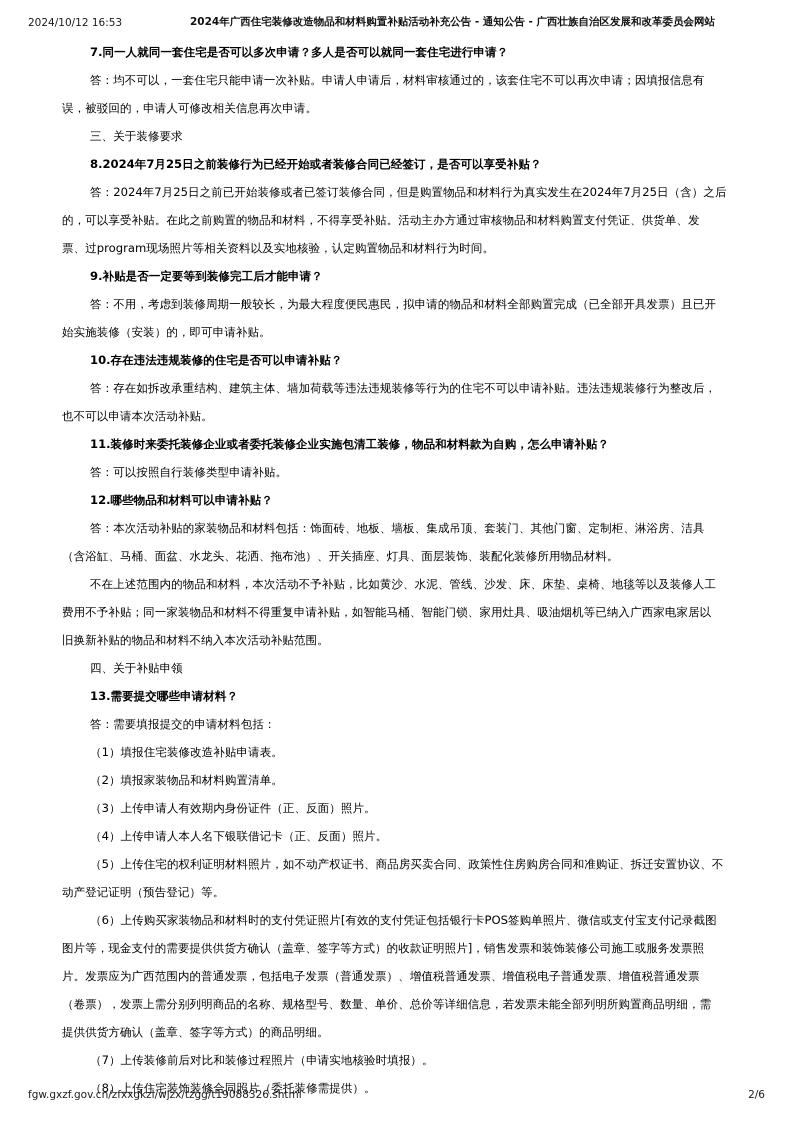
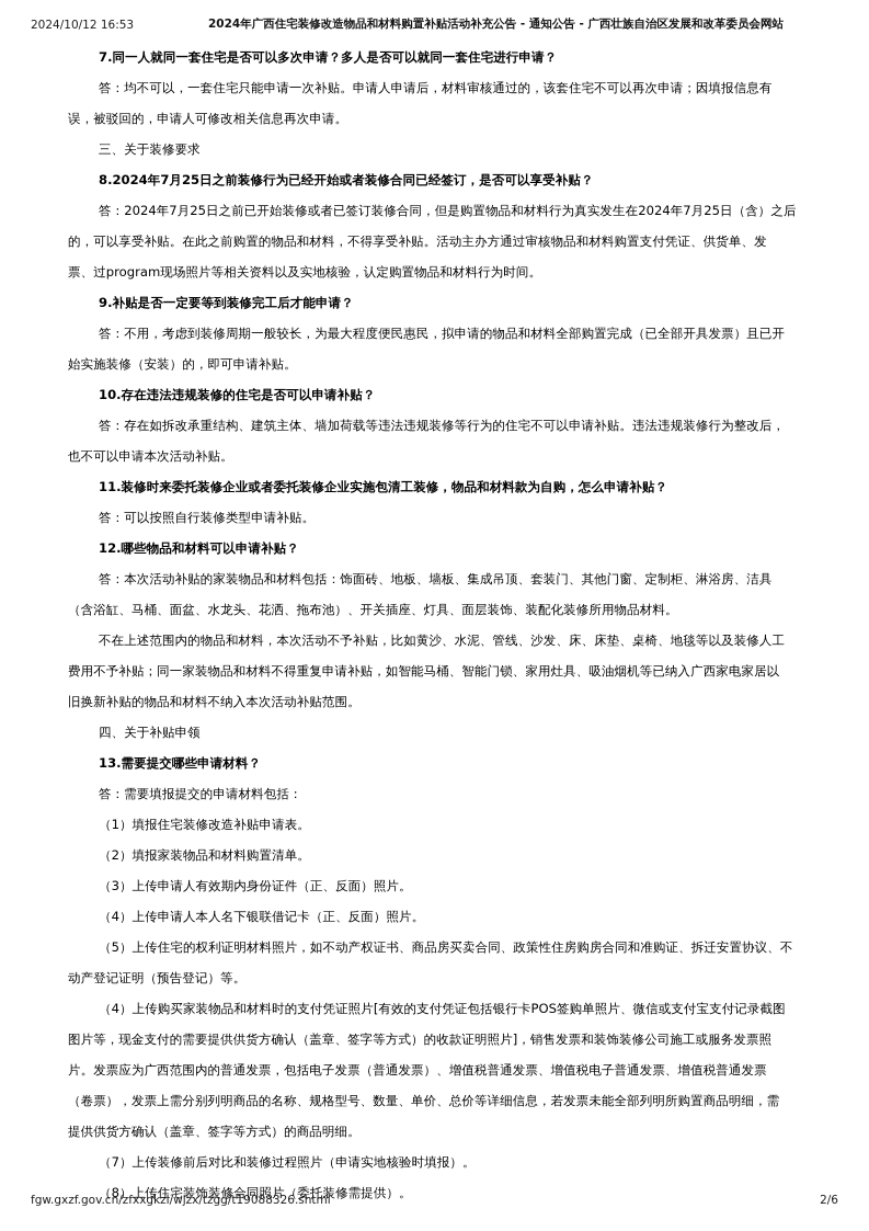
  2024/10/12 16:53
  2024年广西住宅装修改造物品和材料购置补贴活动补充公告 - 通知公告 - 广西壮族自治区发展和改革委员会网站
  7.同一人就同一套住宅是否可以多次申请？多人是否可以就同一套住宅进行申请？
  答：均不可以，一套住宅只能申请一次补贴。申请人申请后，材料审核通过的，该套住宅不可以再次申请；因填报信息有
  误，被驳回的，申请人可修改相关信息再次申请。
  三、关于装修要求
  8.2024年7月25日之前装修行为已经开始或者装修合同已经签订，是否可以享受补贴？
  答：2024年7月25日之前已开始装修或者已签订装修合同，但是购置物品和材料行为真实发生在2024年7月25日（含）之后
  的，可以享受补贴。在此之前购置的物品和材料，不得享受补贴。活动主办方通过审核物品和材料购置支付凭证、供货单、发
  票、过program现场照片等相关资料以及实地核验，认定购置物品和材料行为时间。
  9.补贴是否一定要等到装修完工后才能申请？
  答：不用，考虑到装修周期一般较长，为最大程度便民惠民，拟申请的物品和材料全部购置完成（已全部开具发票）且已开
  始实施装修（安装）的，即可申请补贴。
  10.存在违法违规装修的住宅是否可以申请补贴？
  答：存在如拆改承重结构、建筑主体、墙加荷载等违法违规装修等行为的住宅不可以申请补贴。违法违规装修行为整改后，
  也不可以申请本次活动补贴。
  11.装修时来委托装修企业或者委托装修企业实施包清工装修，物品和材料款为自购，怎么申请补贴？
  答：可以按照自行装修类型申请补贴。
  12.哪些物品和材料可以申请补贴？
  答：本次活动补贴的家装物品和材料包括：饰面砖、地板、墙板、集成吊顶、套装门、其他门窗、定制柜、淋浴房、洁具
  （含浴缸、马桶、面盆、水龙头、花洒、拖布池）、开关插座、灯具、面层装饰、装配化装修所用物品材料。
  不在上述范围内的物品和材料，本次活动不予补贴，比如黄沙、水泥、管线、沙发、床、床垫、桌椅、地毯等以及装修人工
  费用不予补贴；同一家装物品和材料不得重复申请补贴，如智能马桶、智能门锁、家用灶具、吸油烟机等已纳入广西家电家居以
  旧换新补贴的物品和材料不纳入本次活动补贴范围。
  四、关于补贴申领
  13.需要提交哪些申请材料？
  答：需要填报提交的申请材料包括：
  （1）填报住宅装修改造补贴申请表。
  （2）填报家装物品和材料购置清单。
  （3）上传申请人有效期内身份证件（正、反面）照片。
  （4）上传申请人本人名下银联借记卡（正、反面）照片。
  （5）上传住宅的权利证明材料照片，如不动产权证书、商品房买卖合同、政策性住房购房合同和准购证、拆迁安置协议、不
  动产登记证明（预告登记）等。
- （6）上传购买家装物品和材料时的支付凭证照片[有效的支付凭证包括银行卡POS签购单照片、微信或支付宝支付记录截图
+ （4）上传购买家装物品和材料时的支付凭证照片[有效的支付凭证包括银行卡POS签购单照片、微信或支付宝支付记录截图
  图片等，现金支付的需要提供供货方确认（盖章、签字等方式）的收款证明照片]，销售发票和装饰装修公司施工或服务发票照
  片。发票应为广西范围内的普通发票，包括电子发票（普通发票）、增值税普通发票、增值税电子普通发票、增值税普通发票
  （卷票），发票上需分别列明商品的名称、规格型号、数量、单价、总价等详细信息，若发票未能全部列明所购置商品明细，需
  提供供货方确认（盖章、签字等方式）的商品明细。
  （7）上传装修前后对比和装修过程照片（申请实地核验时填报）。
  （8）上传住宅装饰装修合同照片（委托装修需提供）。
  fgw.gxzf.gov.cn/zfxxgkzl/wjzx/tzgg/t19088326.shtml
  2/6
